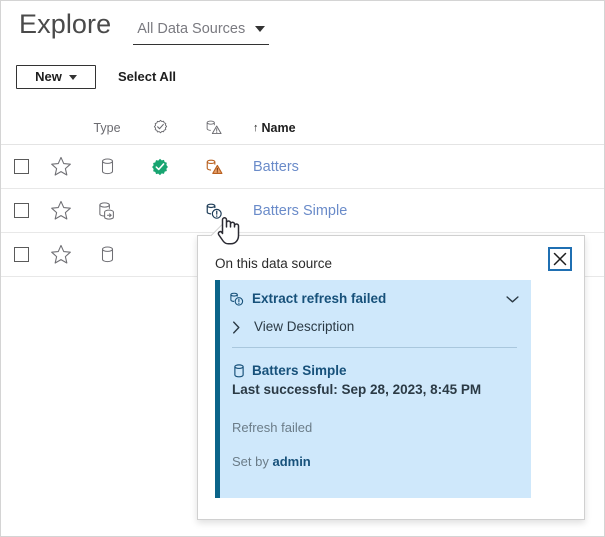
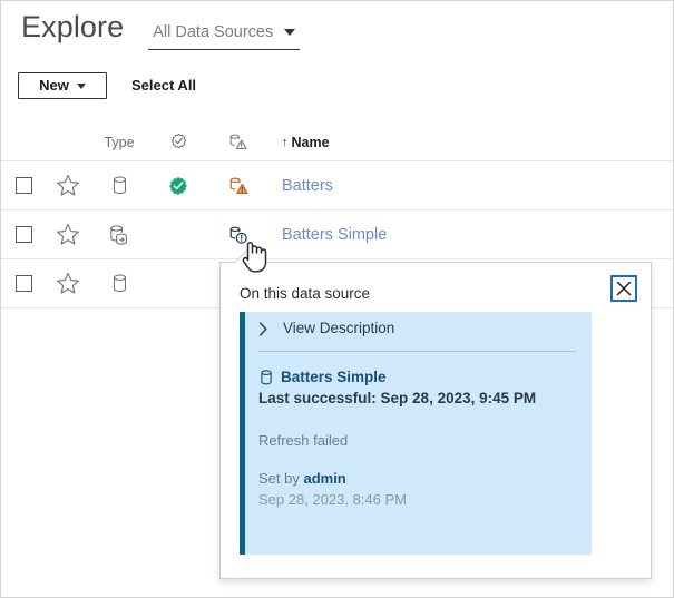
  Explore
  All Data Sources
  New
  Select All
  Type
  ↑
  Name
  Batters
  Batters Simple
  On this data source
- Extract refresh failed
  View Description
  Batters Simple
- Last successful: Sep 28, 2023, 8:45 PM
+ Last successful: Sep 28, 2023, 9:45 PM
  Refresh failed
  Set by admin
+ Sep 28, 2023, 8:46 PM
